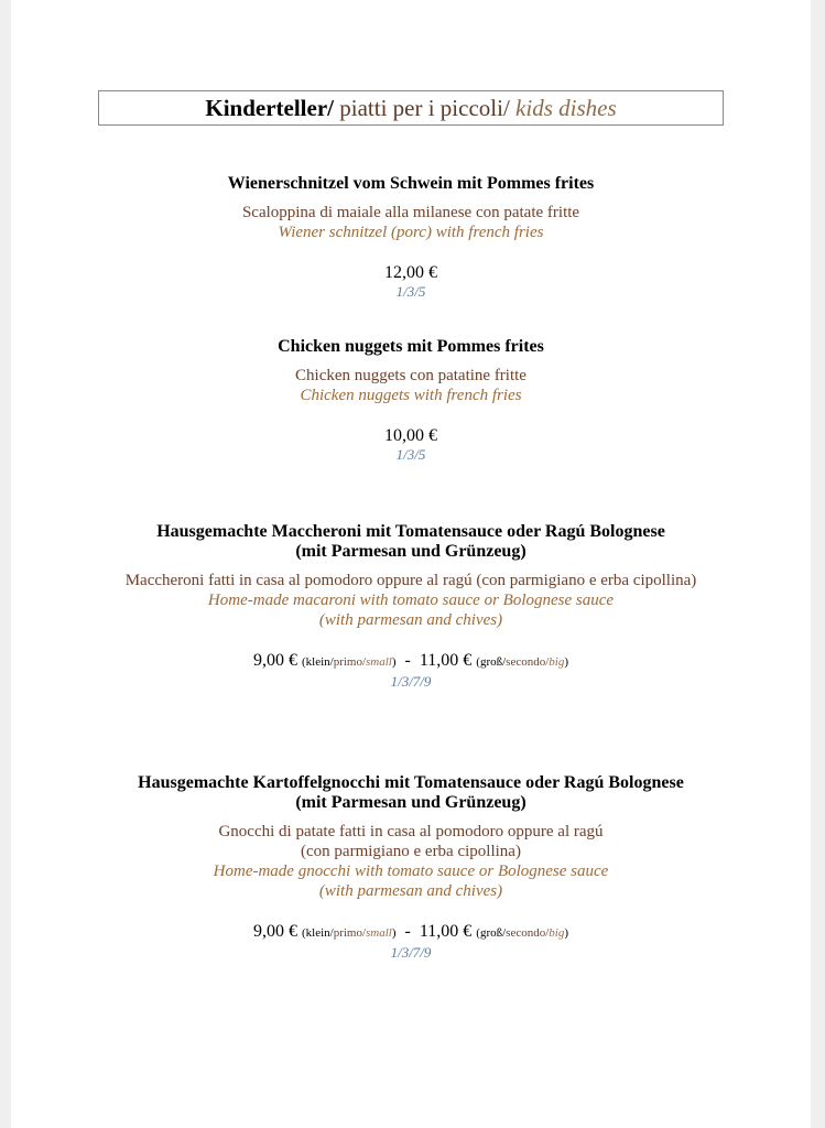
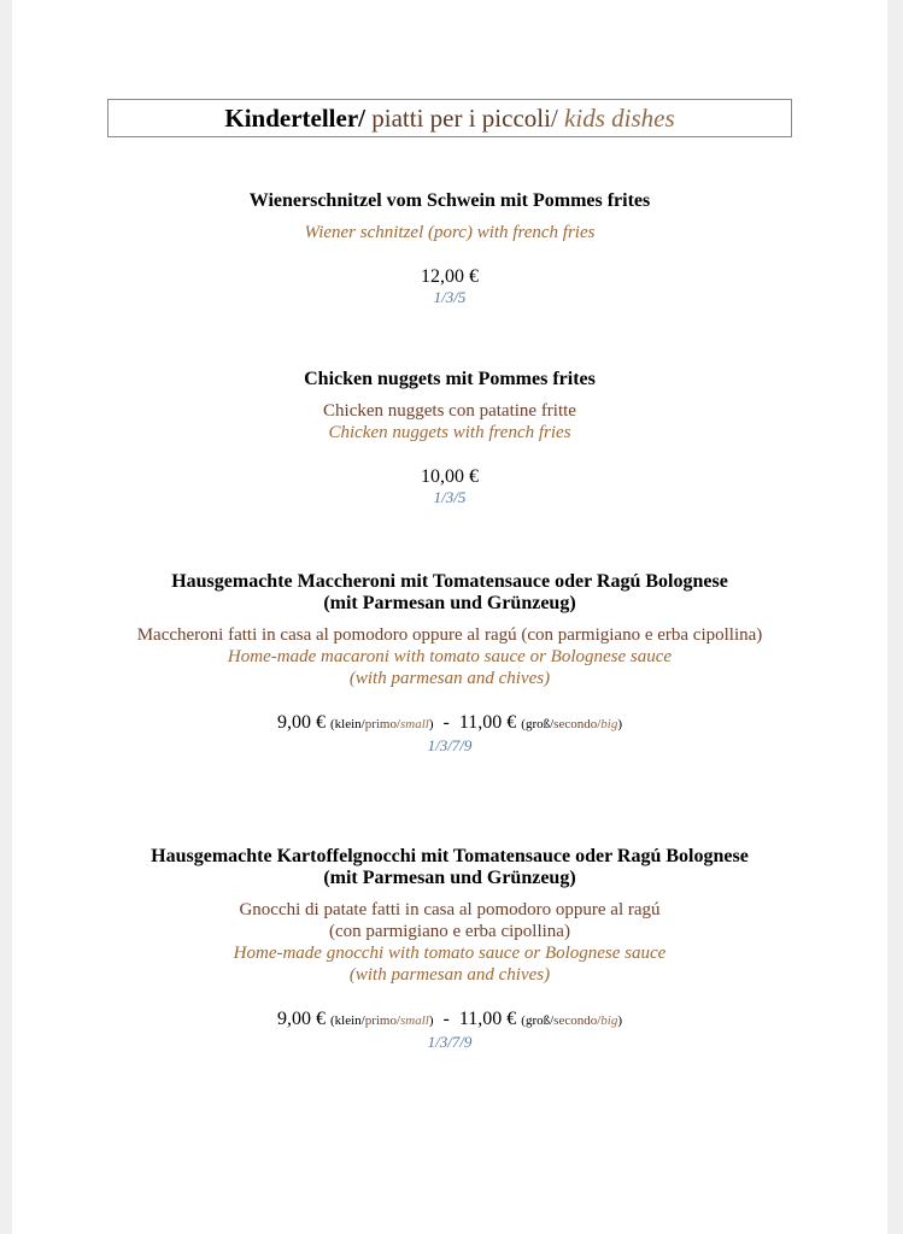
  Kinderteller/ piatti per i piccoli/ kids dishes
  Wienerschnitzel vom Schwein mit Pommes frites
- Scaloppina di maiale alla milanese con patate fritte
  Wiener schnitzel (porc) with french fries
  12,00 €
  1/3/5
  Chicken nuggets mit Pommes frites
  Chicken nuggets con patatine fritte
  Chicken nuggets with french fries
  10,00 €
  1/3/5
  Hausgemachte Maccheroni mit Tomatensauce oder Ragú Bolognese
  (mit Parmesan und Grünzeug)
  Maccheroni fatti in casa al pomodoro oppure al ragú (con parmigiano e erba cipollina)
  Home-made macaroni with tomato sauce or Bolognese sauce
  (with parmesan and chives)
  9,00 € (klein/primo/small) - 11,00 € (groß/secondo/big)
  1/3/7/9
  Hausgemachte Kartoffelgnocchi mit Tomatensauce oder Ragú Bolognese
  (mit Parmesan und Grünzeug)
  Gnocchi di patate fatti in casa al pomodoro oppure al ragú
  (con parmigiano e erba cipollina)
  Home-made gnocchi with tomato sauce or Bolognese sauce
  (with parmesan and chives)
  9,00 € (klein/primo/small) - 11,00 € (groß/secondo/big)
  1/3/7/9
